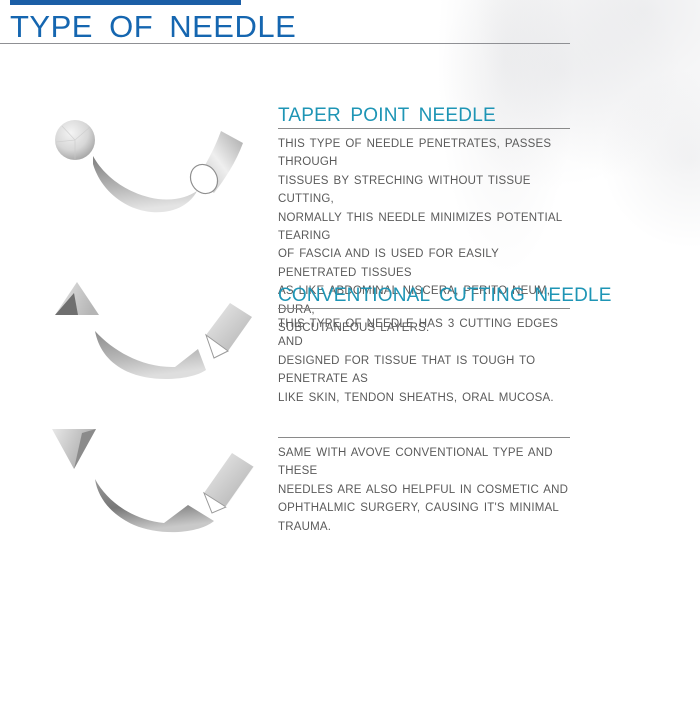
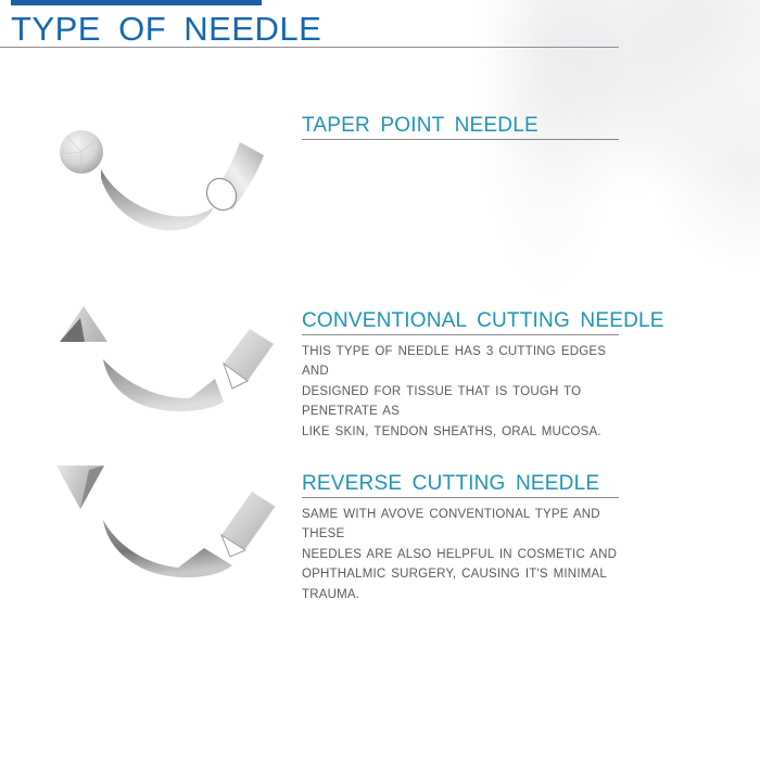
  TYPE OF NEEDLE
  TAPER POINT NEEDLE
- THIS TYPE OF NEEDLE PENETRATES, PASSES THROUGH
- TISSUES BY STRECHING WITHOUT TISSUE CUTTING,
- NORMALLY THIS NEEDLE MINIMIZES POTENTIAL TEARING
- OF FASCIA AND IS USED FOR EASILY PENETRATED TISSUES
- AS LIKE ABDOMINAL NISCERA, PERITO NEUM, DURA,
- SUBCUTANEOUS LAYERS.
  CONVENTIONAL CUTTING NEEDLE
  THIS TYPE OF NEEDLE HAS 3 CUTTING EDGES AND
  DESIGNED FOR TISSUE THAT IS TOUGH TO PENETRATE AS
  LIKE SKIN, TENDON SHEATHS, ORAL MUCOSA.
+ REVERSE CUTTING NEEDLE
  SAME WITH AVOVE CONVENTIONAL TYPE AND THESE
  NEEDLES ARE ALSO HELPFUL IN COSMETIC AND
  OPHTHALMIC SURGERY, CAUSING IT'S MINIMAL TRAUMA.
